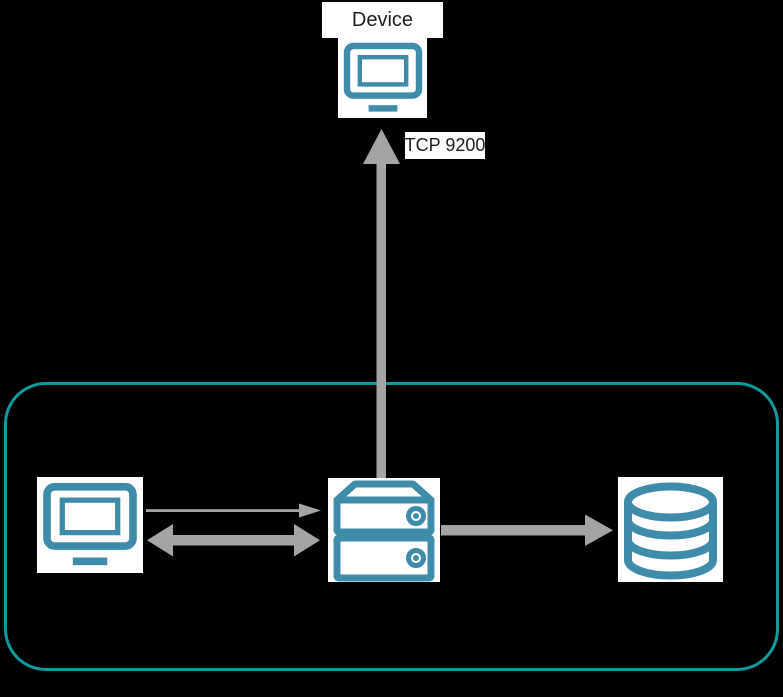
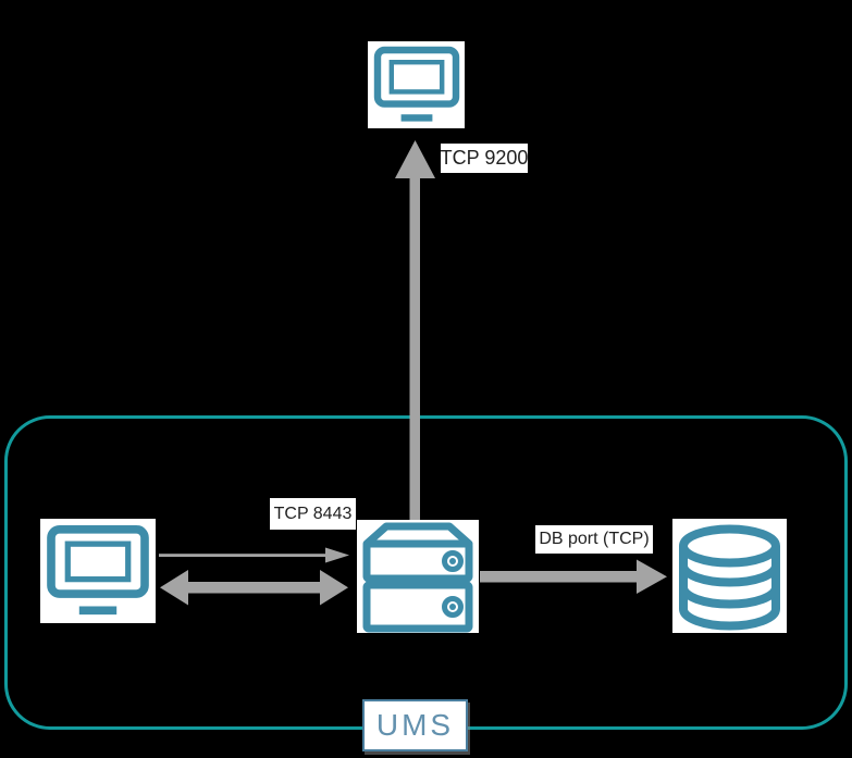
- Device
  TCP 9200
+ TCP 8443
+ DB port (TCP)
+ UMS
